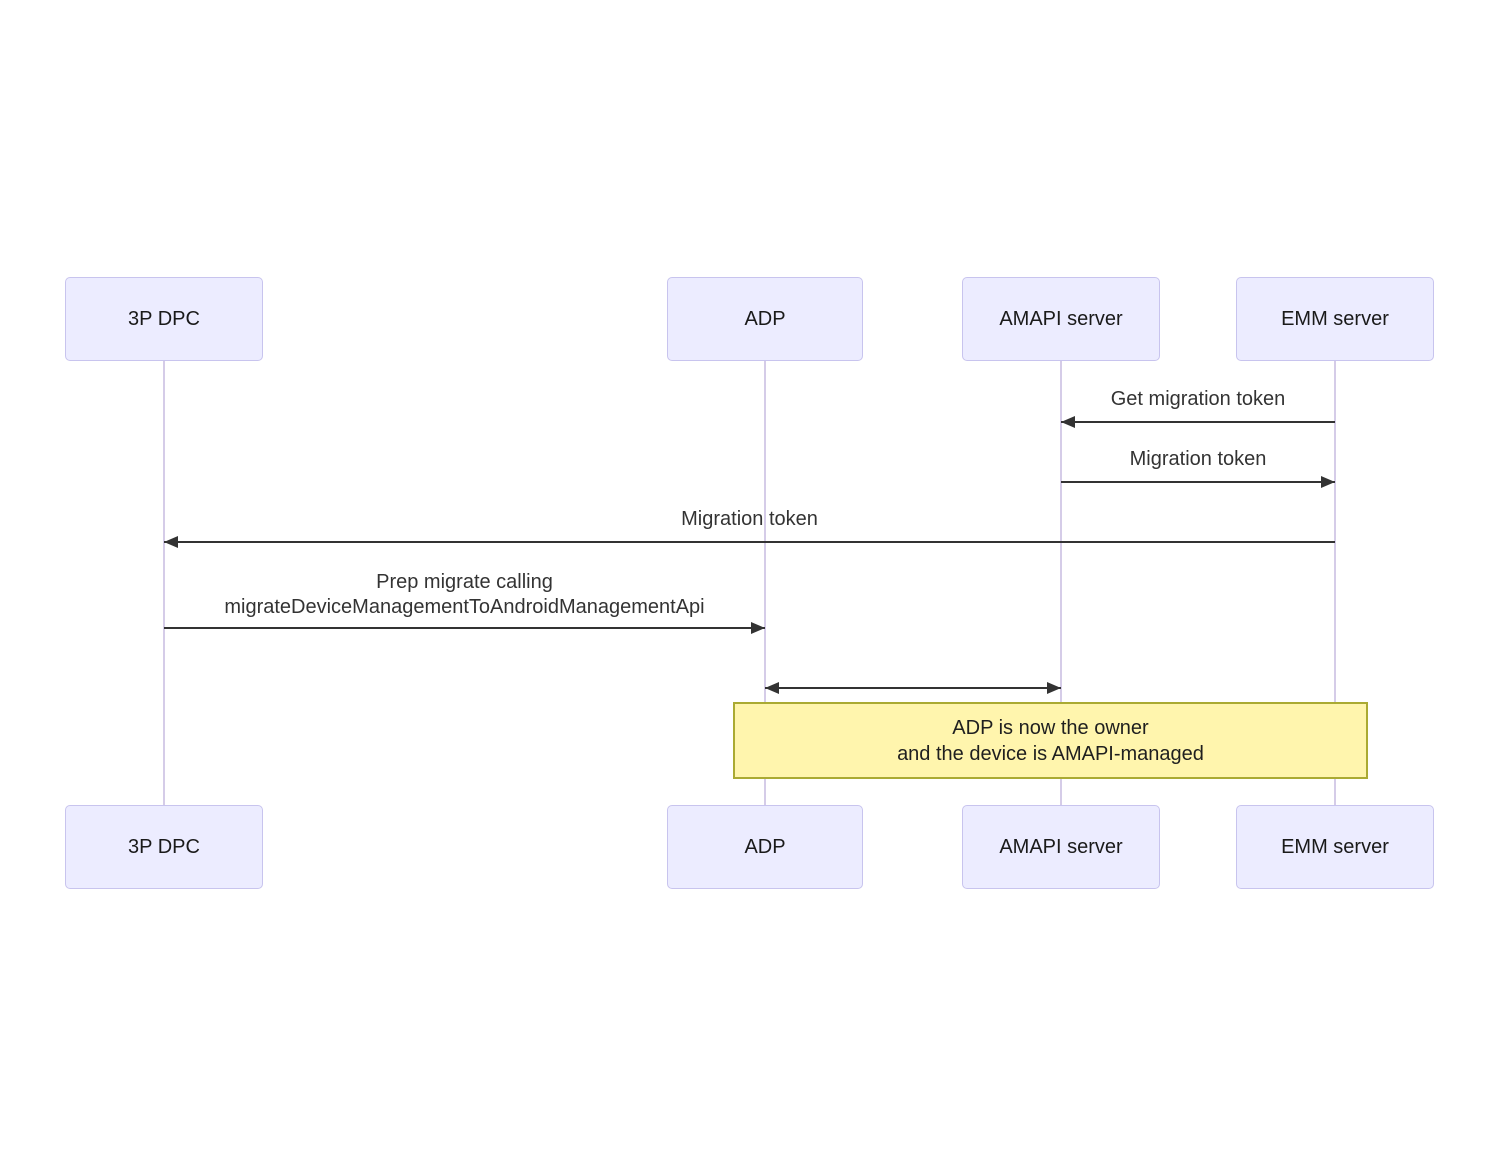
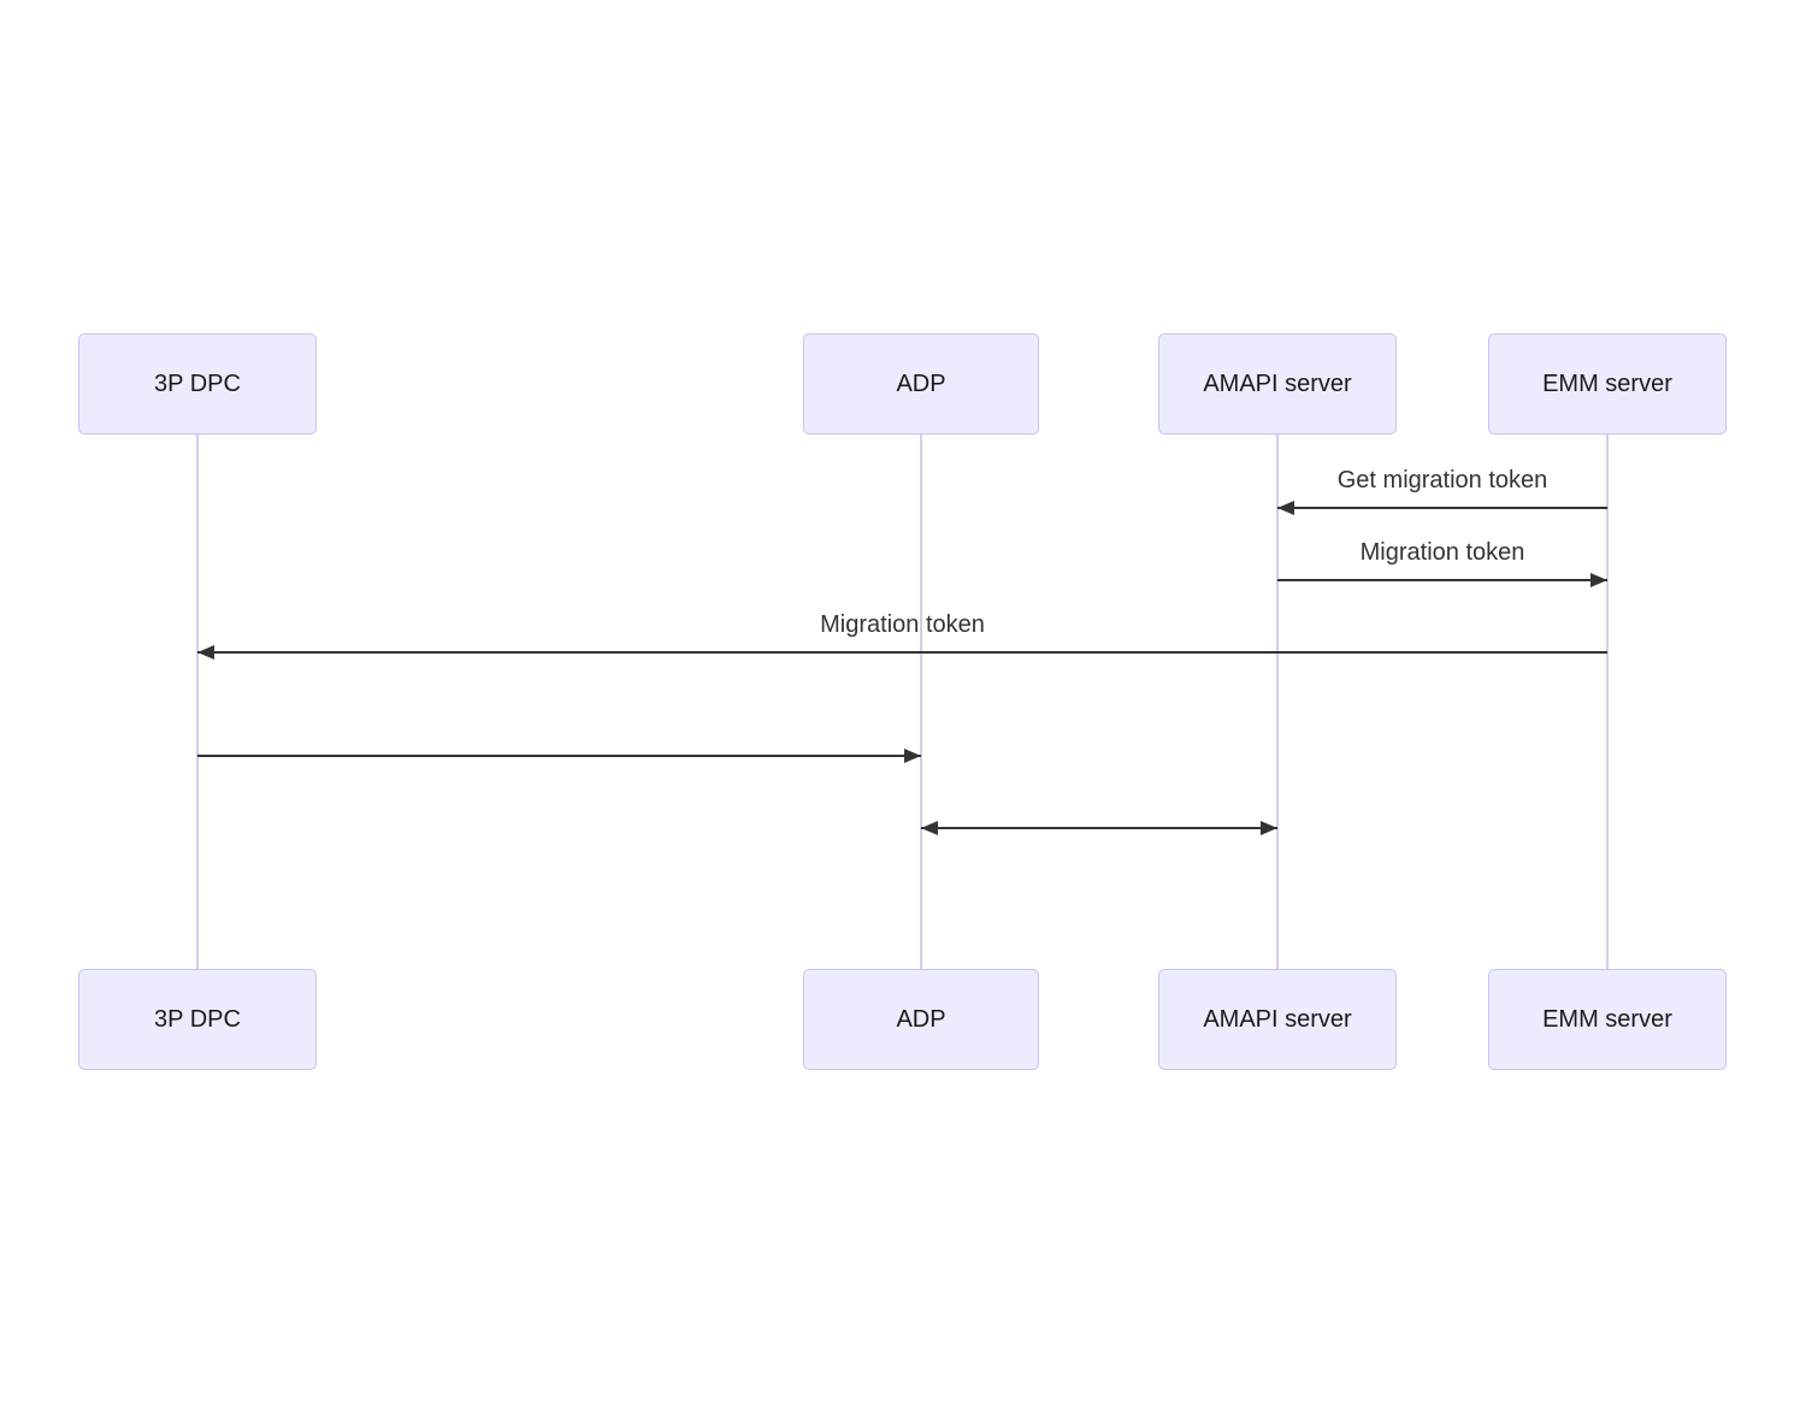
  3P DPC
  ADP
  AMAPI server
  EMM server
  Get migration token
  Migration token
  Migration token
- Prep migrate calling
- migrateDeviceManagementToAndroidManagementApi
- ADP is now the owner
- and the device is AMAPI-managed
  3P DPC
  ADP
  AMAPI server
  EMM server
